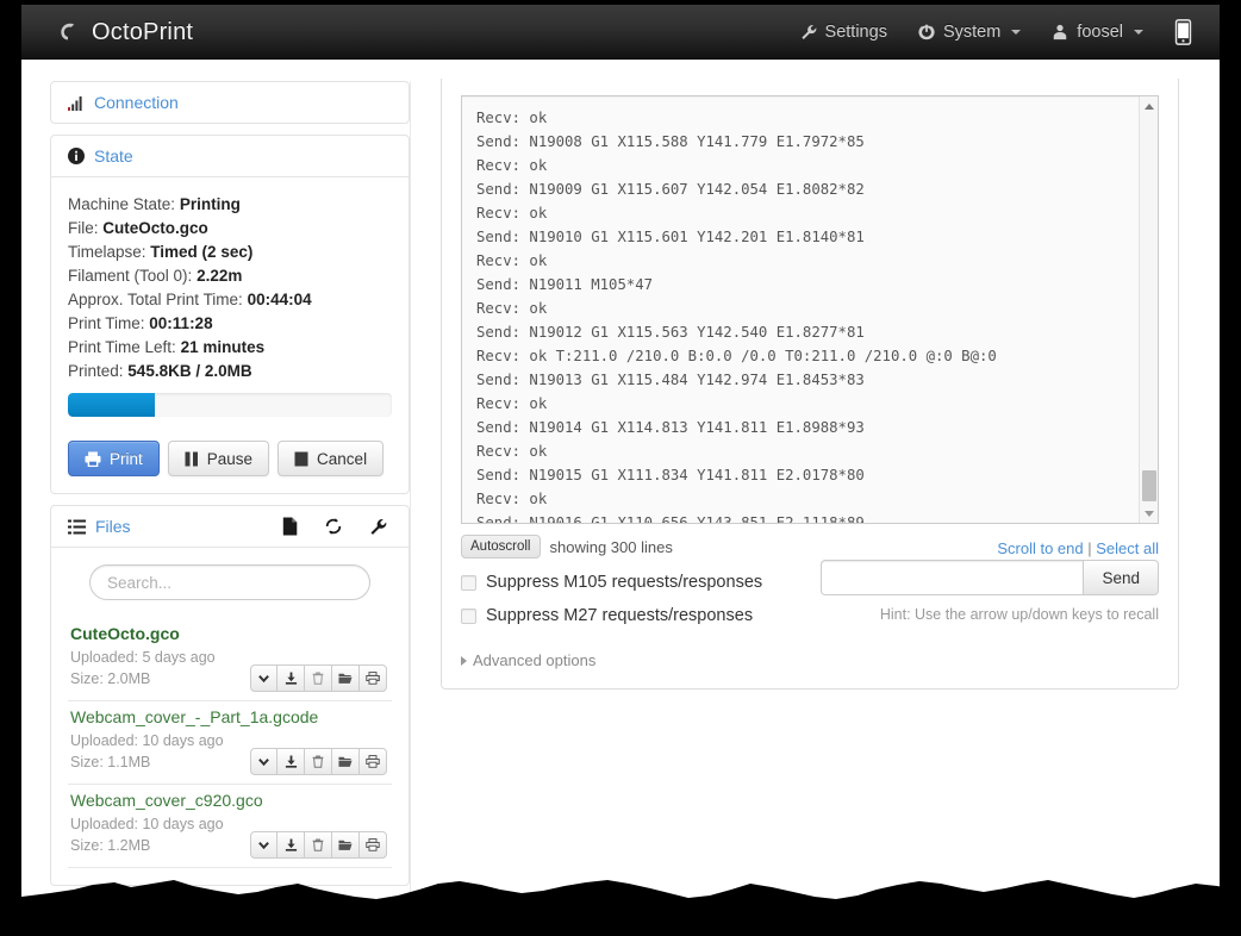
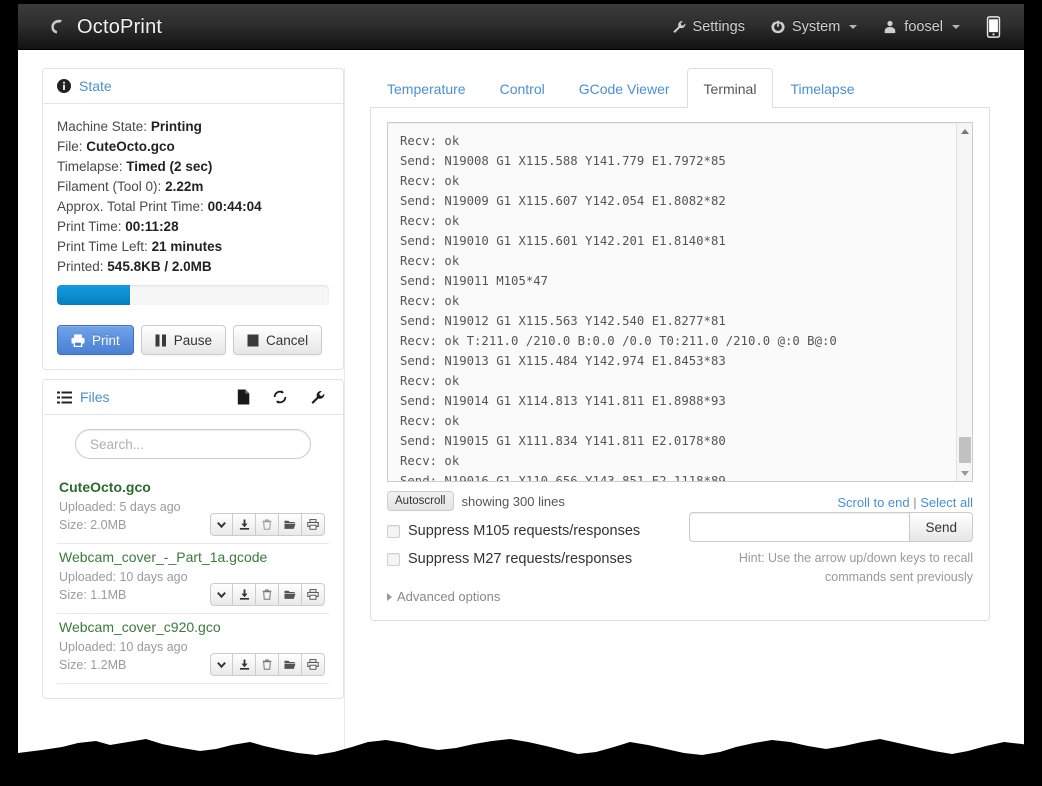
  OctoPrint
  Settings
  System
  foosel
- Connection
  State
  Machine State: Printing
  File: CuteOcto.gco
  Timelapse: Timed (2 sec)
  Filament (Tool 0): 2.22m
  Approx. Total Print Time: 00:44:04
  Print Time: 00:11:28
  Print Time Left: 21 minutes
  Printed: 545.8KB / 2.0MB
  Print
  Pause
  Cancel
  Files
  Search...
  CuteOcto.gco
  Uploaded: 5 days ago
  Size: 2.0MB
  Webcam_cover_-_Part_1a.gcode
  Uploaded: 10 days ago
  Size: 1.1MB
  Webcam_cover_c920.gco
  Uploaded: 10 days ago
  Size: 1.2MB
+ Temperature
+ Control
+ GCode Viewer
+ Terminal
+ Timelapse
  Recv: ok
  Send: N19008 G1 X115.588 Y141.779 E1.7972*85
  Recv: ok
  Send: N19009 G1 X115.607 Y142.054 E1.8082*82
  Recv: ok
  Send: N19010 G1 X115.601 Y142.201 E1.8140*81
  Recv: ok
  Send: N19011 M105*47
  Recv: ok
  Send: N19012 G1 X115.563 Y142.540 E1.8277*81
  Recv: ok T:211.0 /210.0 B:0.0 /0.0 T0:211.0 /210.0 @:0 B@:0
  Send: N19013 G1 X115.484 Y142.974 E1.8453*83
  Recv: ok
  Send: N19014 G1 X114.813 Y141.811 E1.8988*93
  Recv: ok
  Send: N19015 G1 X111.834 Y141.811 E2.0178*80
  Recv: ok
  Autoscroll
  showing 300 lines
  Suppress M105 requests/responses
  Suppress M27 requests/responses
  Advanced options
  Scroll to end | Select all
  Send
  Hint: Use the arrow up/down keys to recall
+ commands sent previously
